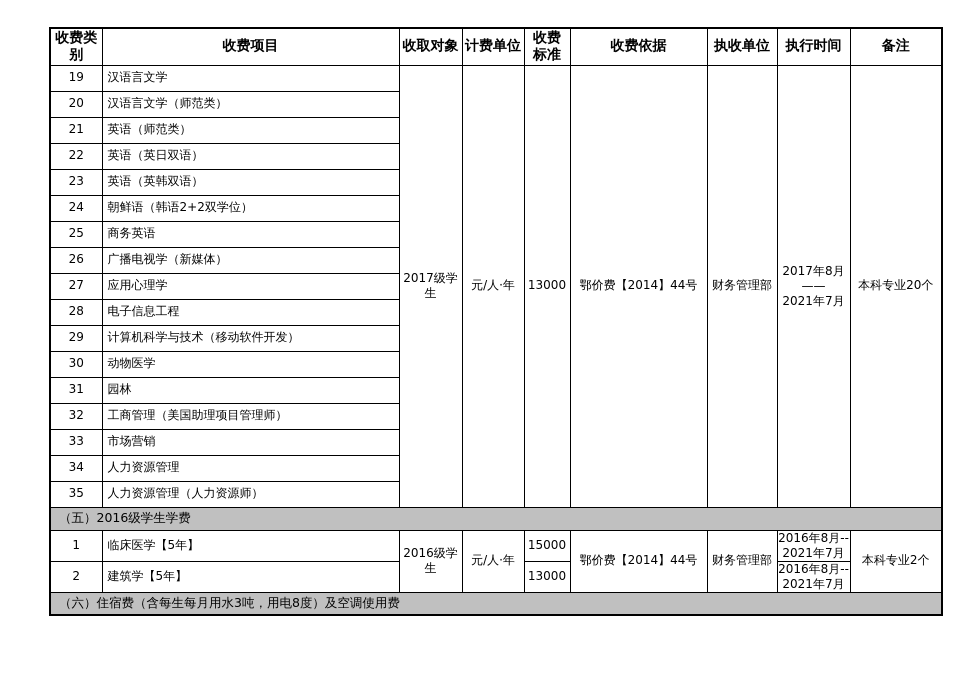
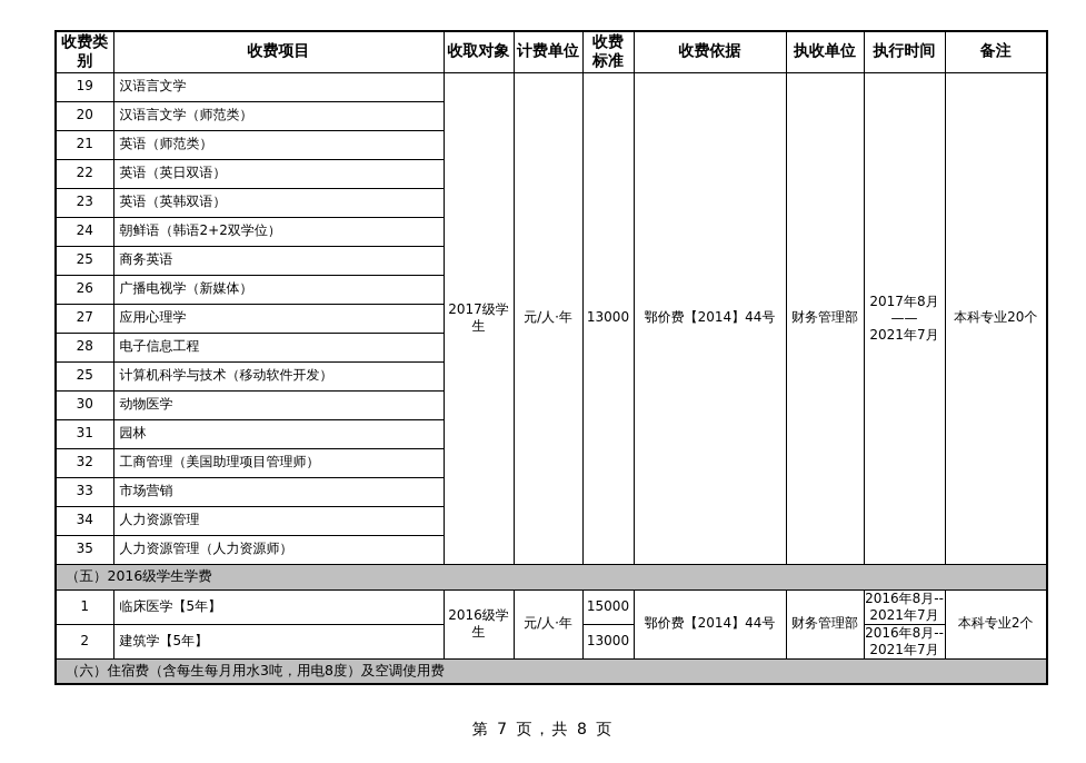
  收费类别	收费项目	收取对象	计费单位	收费标准	收费依据	执收单位	执行时间	备注
  19	汉语言文学	2017级学生	元/人·年	13000	鄂价费【2014】44号	财务管理部	2017年8月 —— 2021年7月	本科专业20个
  20	汉语言文学（师范类）
  21	英语（师范类）
  22	英语（英日双语）
  23	英语（英韩双语）
  24	朝鲜语（韩语2+2双学位）
  25	商务英语
  26	广播电视学（新媒体）
  27	应用心理学
  28	电子信息工程
- 29	计算机科学与技术（移动软件开发）
+ 25	计算机科学与技术（移动软件开发）
  30	动物医学
  31	园林
  32	工商管理（美国助理项目管理师）
  33	市场营销
  34	人力资源管理
  35	人力资源管理（人力资源师）
  （五）2016级学生学费
  1	临床医学【5年】	2016级学生	元/人·年	15000	鄂价费【2014】44号	财务管理部	2016年8月-- 2021年7月	本科专业2个
  2	建筑学【5年】	13000	2016年8月-- 2021年7月
  （六）住宿费（含每生每月用水3吨，用电8度）及空调使用费
+ 第 7 页，共 8 页
